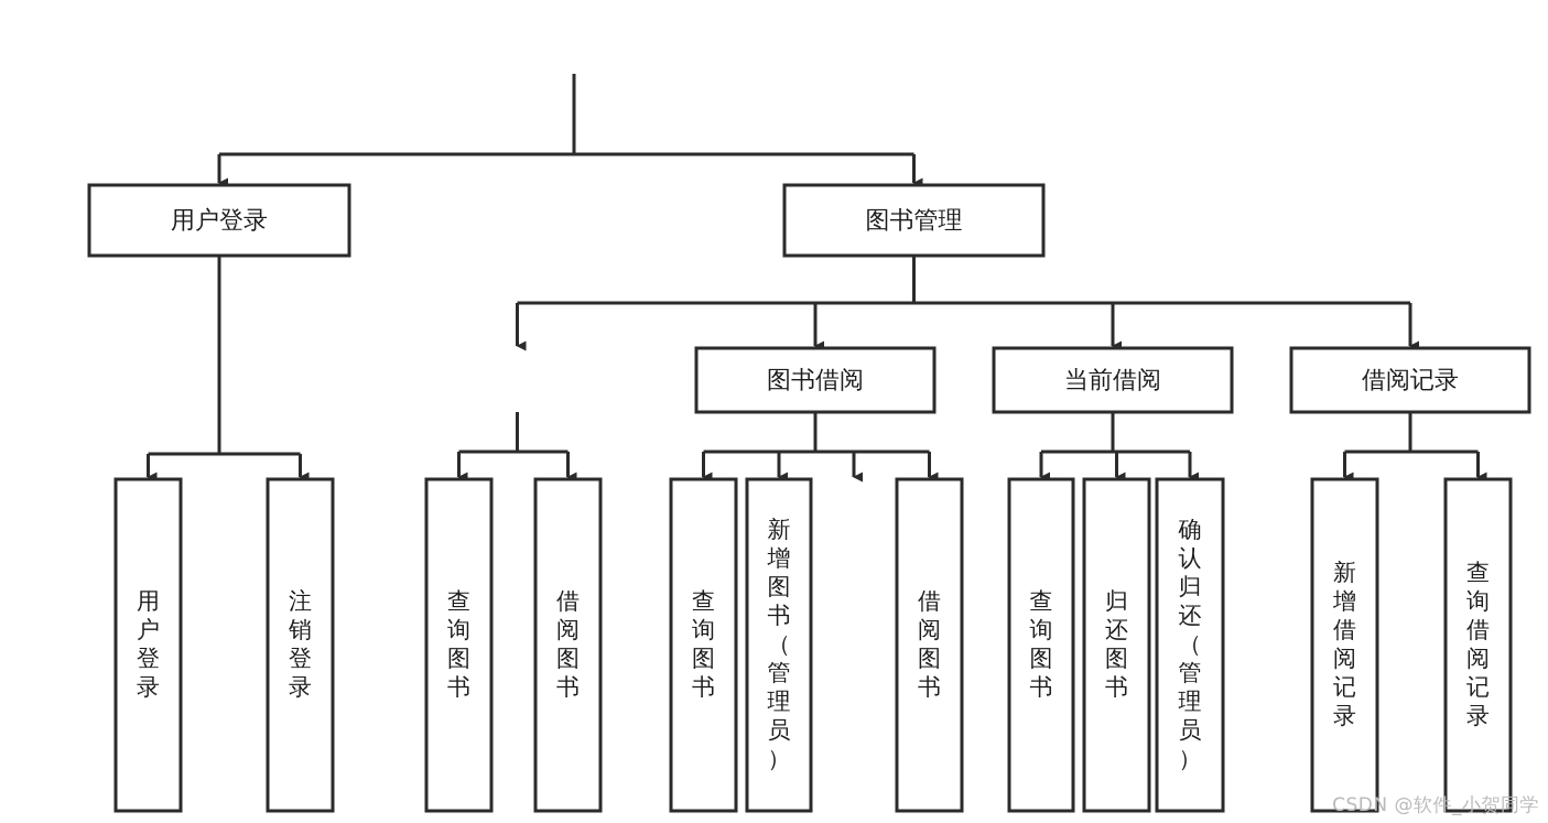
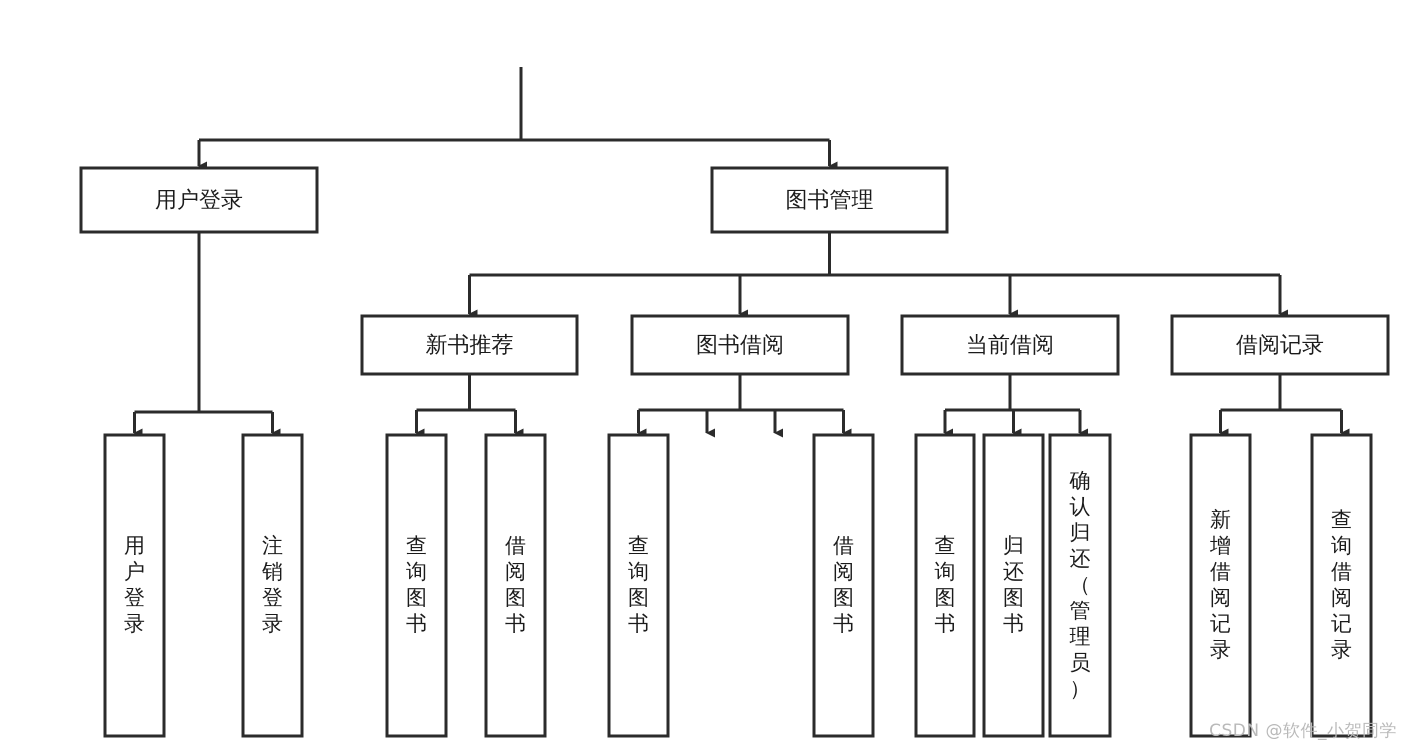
  用户登录
  图书管理
+ 新书推荐
  图书借阅
  当前借阅
  借阅记录
  用户登录
  注销登录
  查询图书
  借阅图书
  查询图书
- 新增图书（管理员）
  借阅图书
  查询图书
  归还图书
  确认归还（管理员）
  新增借阅记录
  查询借阅记录
  CSDN @软件_小贺同学
